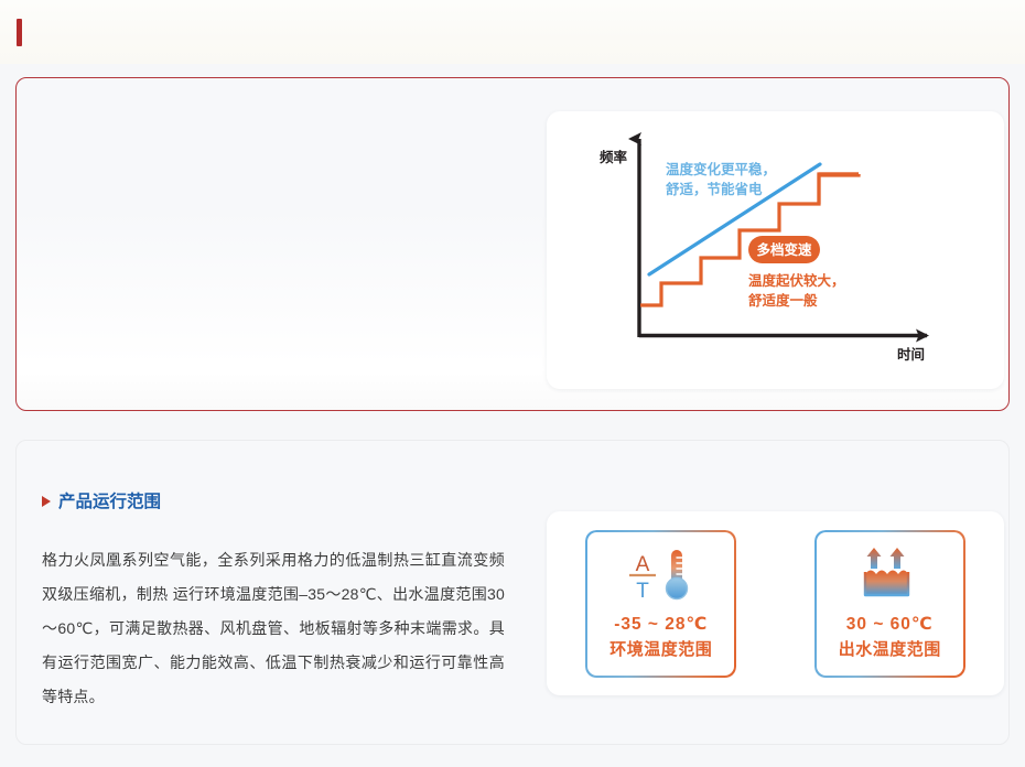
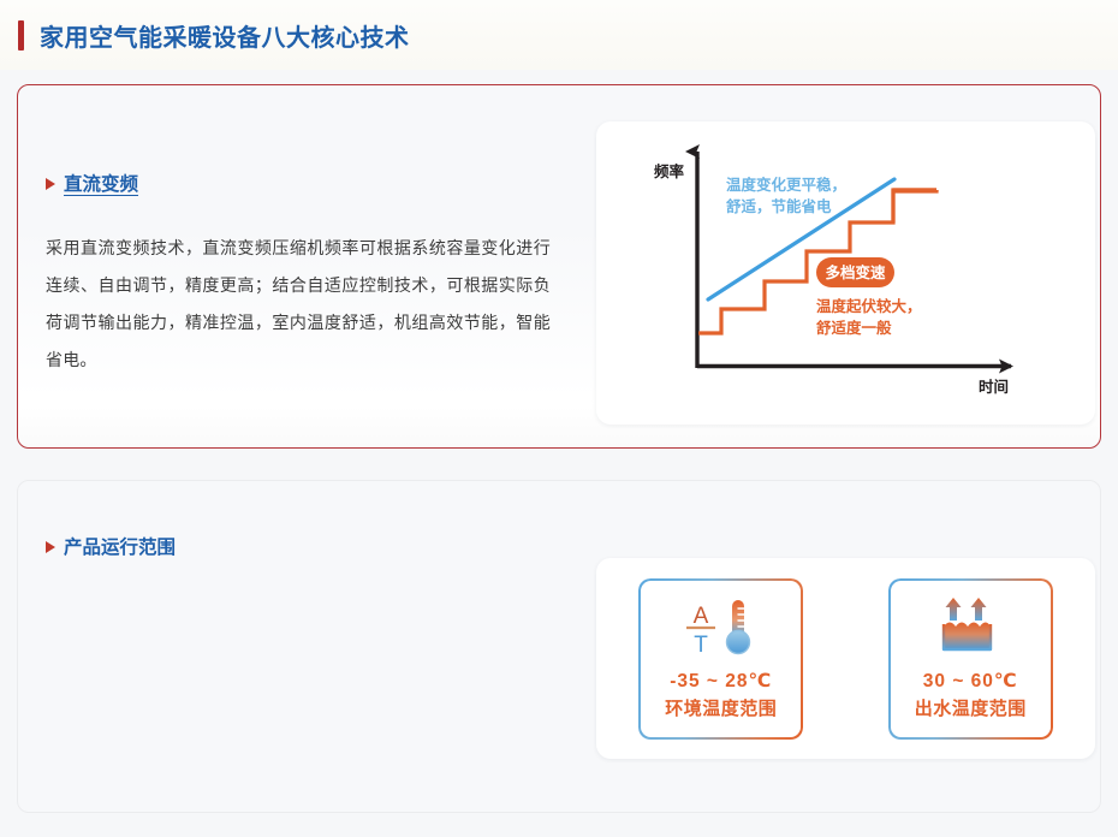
+ 家用空气能采暖设备八大核心技术
+ 直流变频
+ 采用直流变频技术，直流变频压缩机频率可根据系统容量变化进行连续、自由调节，精度更高；结合自适应控制技术，可根据实际负荷调节输出能力，精准控温，室内温度舒适，机组高效节能，智能省电。
  频率
  时间
  温度变化更平稳，
  舒适，节能省电
  多档变速
  温度起伏较大，
  舒适度一般
  产品运行范围
- 格力火凤凰系列空气能，全系列采用格力的低温制热三缸直流变频双级压缩机，制热 运行环境温度范围–35～28℃、出水温度范围30～60℃，可满足散热器、风机盘管、地板辐射等多种末端需求。具 有运行范围宽广、能力能效高、低温下制热衰减少和运行可靠性高等特点。
